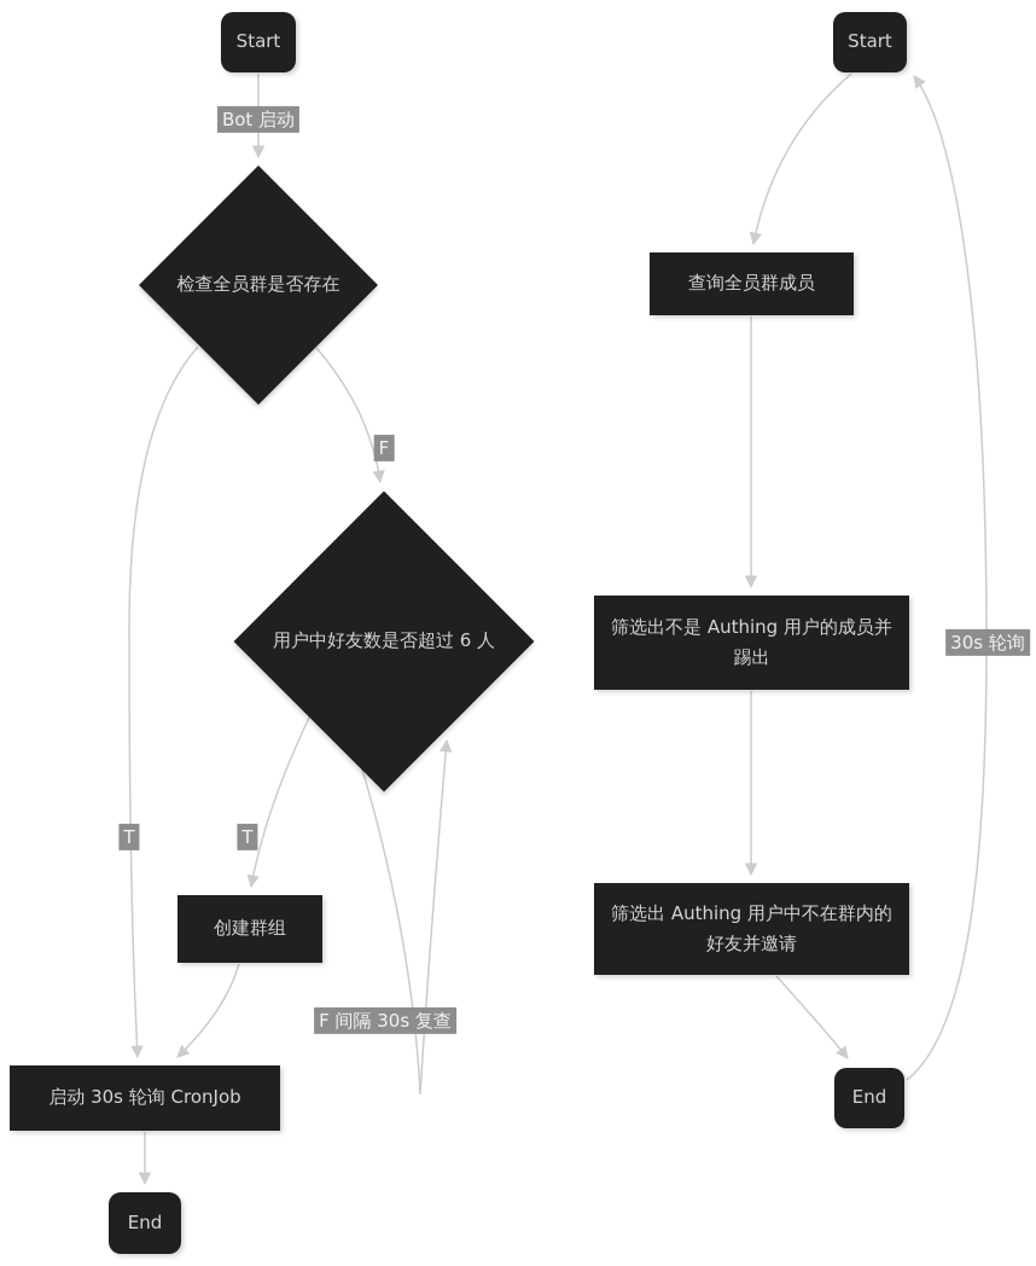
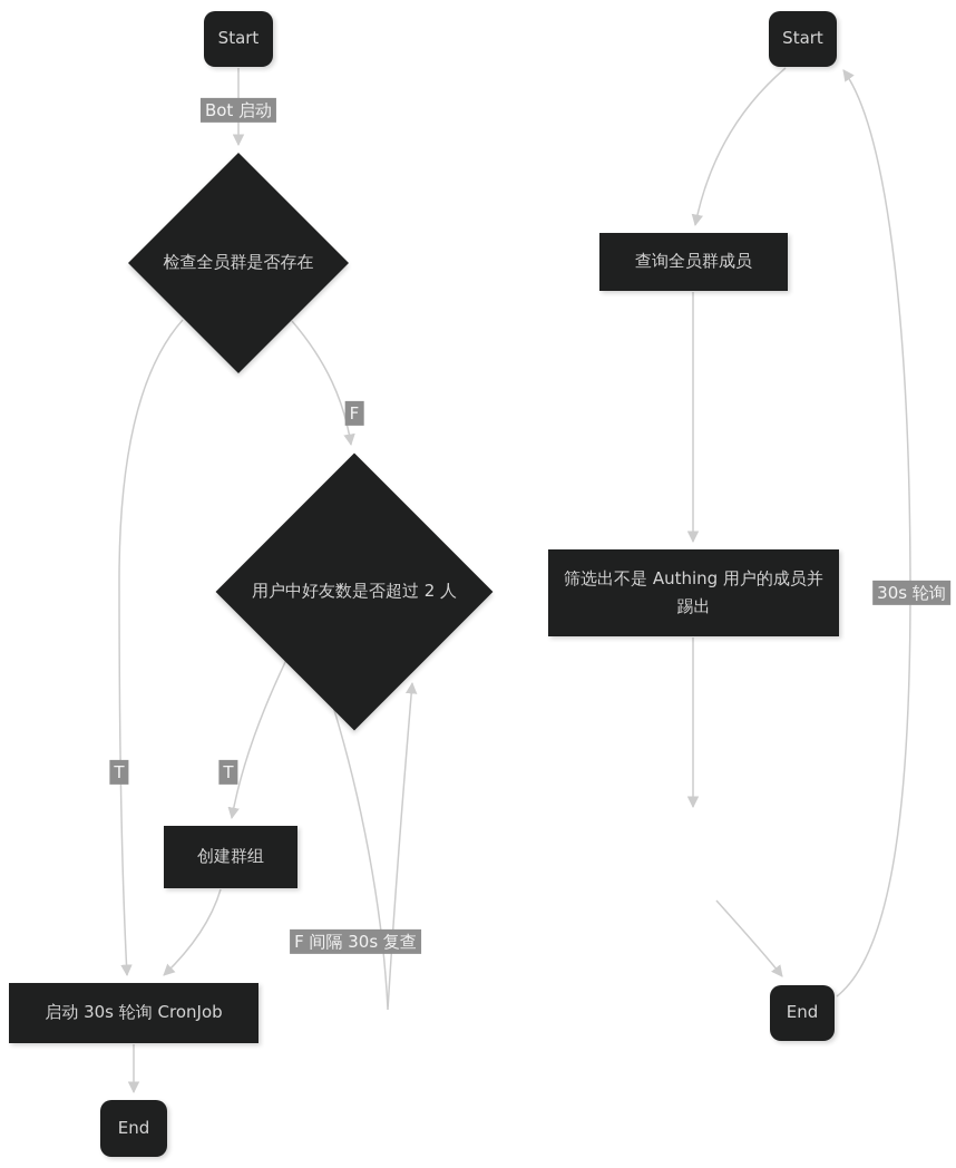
  Start
  检查全员群是否存在
- 用户中好友数是否超过 6 人
+ 用户中好友数是否超过 2 人
  创建群组
  启动 30s 轮询 CronJob
  End
  Bot 启动
  F
  T
  T
  F 间隔 30s 复查
  Start
  查询全员群成员
  筛选出不是 Authing 用户的成员并踢出
- 筛选出 Authing 用户中不在群内的好友并邀请
  End
  30s 轮询
